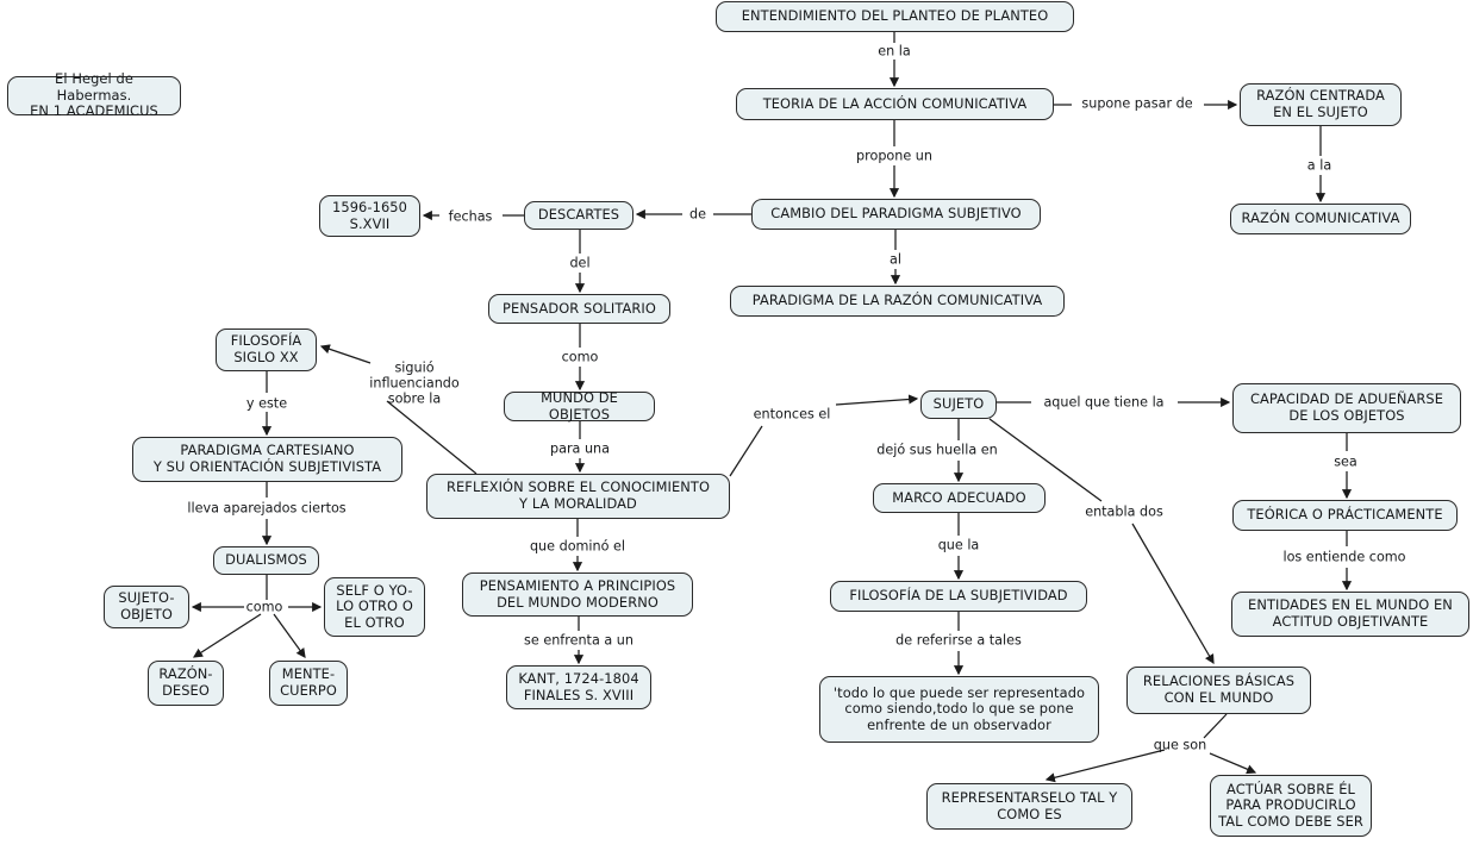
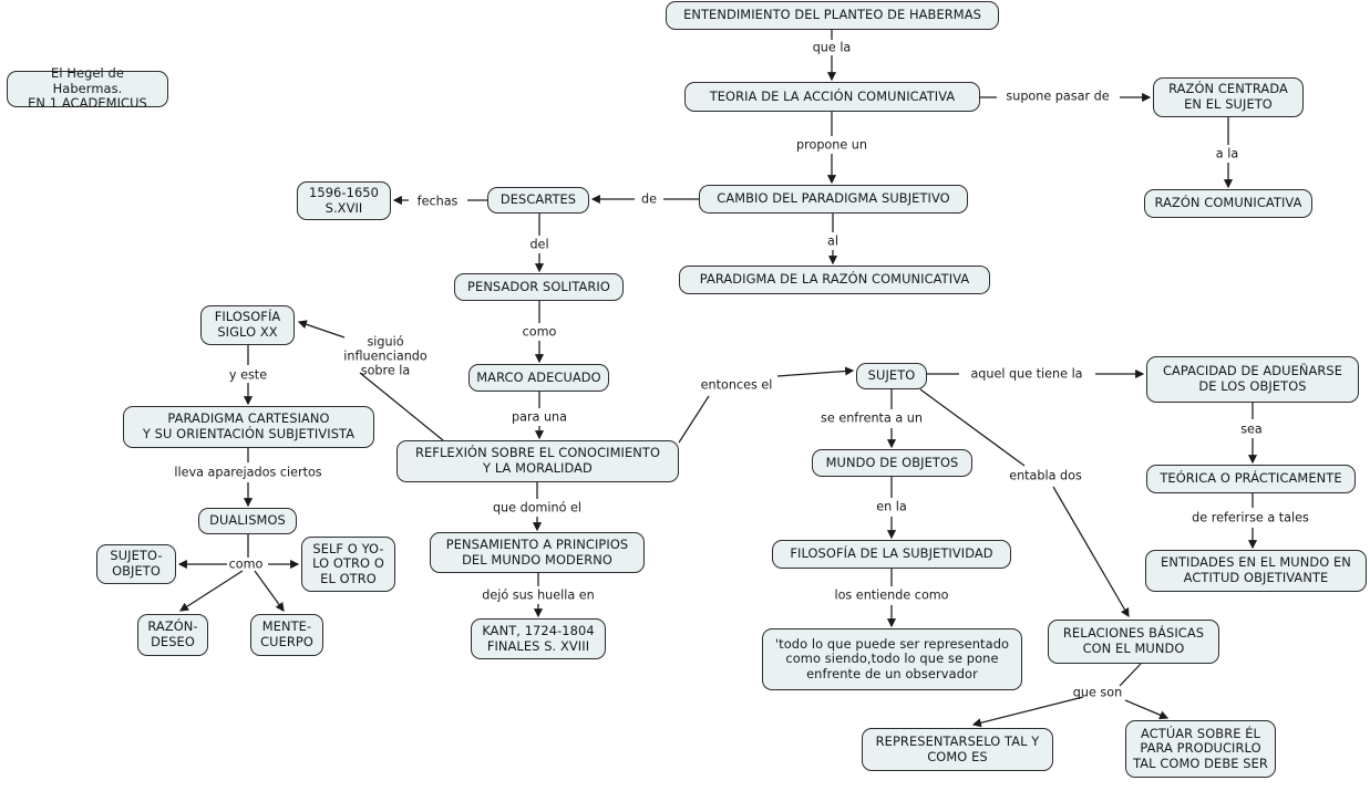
  El Hegel de Habermas.
  EN 1 ACADEMICUS
- ENTENDIMIENTO DEL PLANTEO DE PLANTEO
+ ENTENDIMIENTO DEL PLANTEO DE HABERMAS
  TEORIA DE LA ACCIÓN COMUNICATIVA
  RAZÓN CENTRADA
  EN EL SUJETO
  RAZÓN COMUNICATIVA
  CAMBIO DEL PARADIGMA SUBJETIVO
  PARADIGMA DE LA RAZÓN COMUNICATIVA
  1596-1650
  S.XVII
  DESCARTES
  PENSADOR SOLITARIO
- MUNDO DE OBJETOS
+ MARCO ADECUADO
  REFLEXIÓN SOBRE EL CONOCIMIENTO
  Y LA MORALIDAD
  PENSAMIENTO A PRINCIPIOS
  DEL MUNDO MODERNO
  KANT, 1724-1804
  FINALES S. XVIII
  FILOSOFÍA
  SIGLO XX
  PARADIGMA CARTESIANO
  Y SU ORIENTACIÓN SUBJETIVISTA
  DUALISMOS
  SUJETO-
  OBJETO
  SELF O YO-
  LO OTRO O
  EL OTRO
  RAZÓN-
  DESEO
  MENTE-
  CUERPO
  SUJETO
- MARCO ADECUADO
+ MUNDO DE OBJETOS
  FILOSOFÍA DE LA SUBJETIVIDAD
  'todo lo que puede ser representado
  como siendo,todo lo que se pone
  enfrente de un observador
  CAPACIDAD DE ADUEÑARSE
  DE LOS OBJETOS
  TEÓRICA O PRÁCTICAMENTE
  ENTIDADES EN EL MUNDO EN
  ACTITUD OBJETIVANTE
  RELACIONES BÁSICAS
  CON EL MUNDO
  REPRESENTARSELO TAL Y
  COMO ES
  ACTÚAR SOBRE ÉL
  PARA PRODUCIRLO
  TAL COMO DEBE SER
- en la
+ que la
  supone pasar de
  a la
  propone un
  al
  de
  fechas
  del
  como
  para una
  que dominó el
- se enfrenta a un
+ dejó sus huella en
  siguió
  influenciando
  sobre la
  y este
  lleva aparejados ciertos
  como
  entonces el
  aquel que tiene la
- dejó sus huella en
+ se enfrenta a un
- que la
+ en la
- de referirse a tales
+ los entiende como
  entabla dos
  sea
- los entiende como
+ de referirse a tales
  que son
